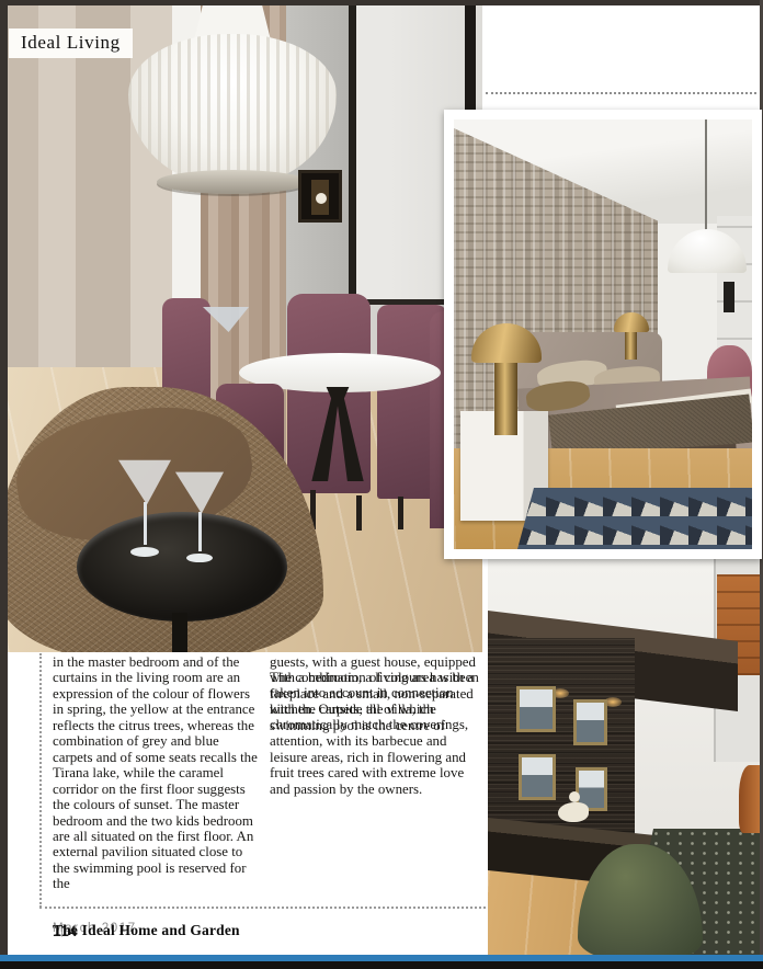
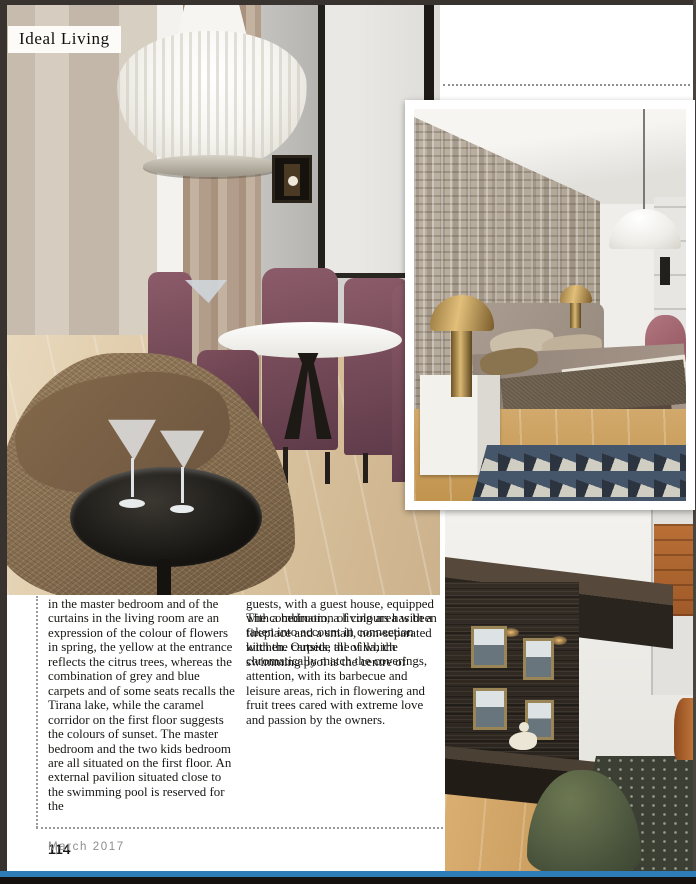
  Ideal Living
  in the master bedroom and of the curtains in the living room are an expression of the colour of flowers in spring, the yellow at the entrance reflects the citrus trees, whereas the combination of grey and blue carpets and of some seats recalls the Tirana lake, while the caramel corridor on the first floor suggests the colours of sunset. The master bedroom and the two kids bedroom are all situated on the first floor. An external pavilion situated close to the swimming pool is reserved for the
  guests, with a guest house, equipped with a bedroom, a living area with a fireplace and a small, non-separated kitchen. Outside the villa, the swimming pool is the centre of attention, with its barbecue and leisure areas, rich in flowering and fruit trees cared with extreme love and passion by the owners.
  The combination of colours has been taken into account in connection with the carpets, all of which chromatically match the coverings,
  114
  |
  March 2017
- The Ideal Home and Garden
